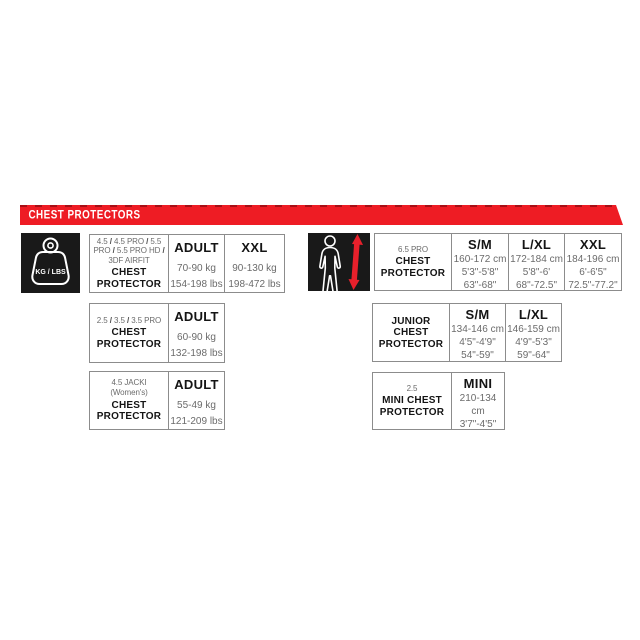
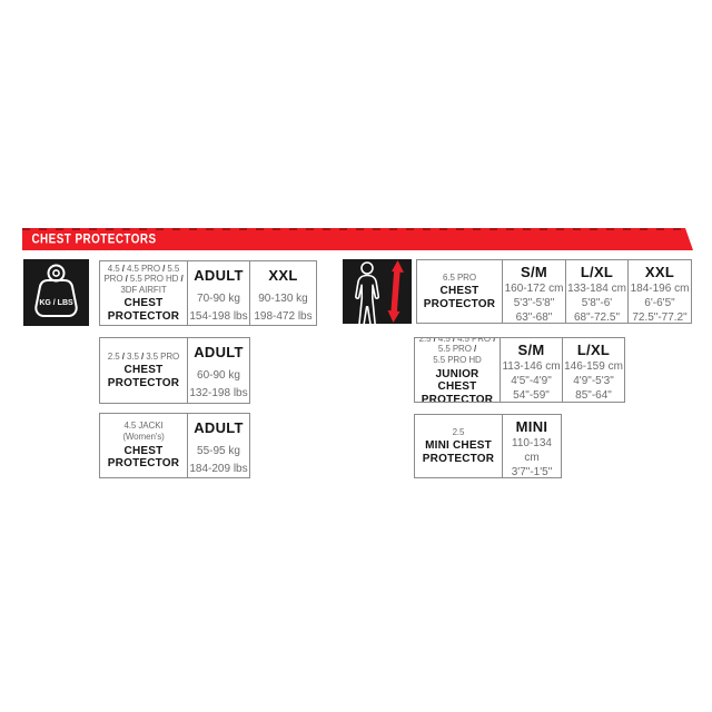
  CHEST PROTECTORS
  4.5 / 4.5 PRO / 5.5
  PRO / 5.5 PRO HD /
  3DF AIRFIT
  CHEST
  PROTECTOR
  ADULT
  70-90 kg
  154-198 lbs
  XXL
  90-130 kg
  198-472 lbs
  2.5 / 3.5 / 3.5 PRO
  CHEST
  PROTECTOR
  ADULT
  60-90 kg
  132-198 lbs
  4.5 JACKI
  (Women's)
  CHEST
  PROTECTOR
  ADULT
- 55-49 kg
+ 55-95 kg
- 121-209 lbs
+ 184-209 lbs
  6.5 PRO
  CHEST
  PROTECTOR
  S/M
  160-172 cm
  5'3"-5'8"
  63"-68"
  L/XL
- 172-184 cm
+ 133-184 cm
  5'8"-6'
  68"-72.5"
  XXL
  184-196 cm
  6'-6'5"
  72.5"-77.2"
+ 2.5 / 4.5 / 4.5 PRO /
+ 5.5 PRO /
+ 5.5 PRO HD
  JUNIOR CHEST
  PROTECTOR
  S/M
- 134-146 cm
+ 113-146 cm
  4'5"-4'9"
  54"-59"
  L/XL
  146-159 cm
  4'9"-5'3"
- 59"-64"
+ 85"-64"
  2.5
  MINI CHEST
  PROTECTOR
  MINI
- 210-134 cm
+ 110-134 cm
- 3'7"-4'5"
+ 3'7"-1'5"
